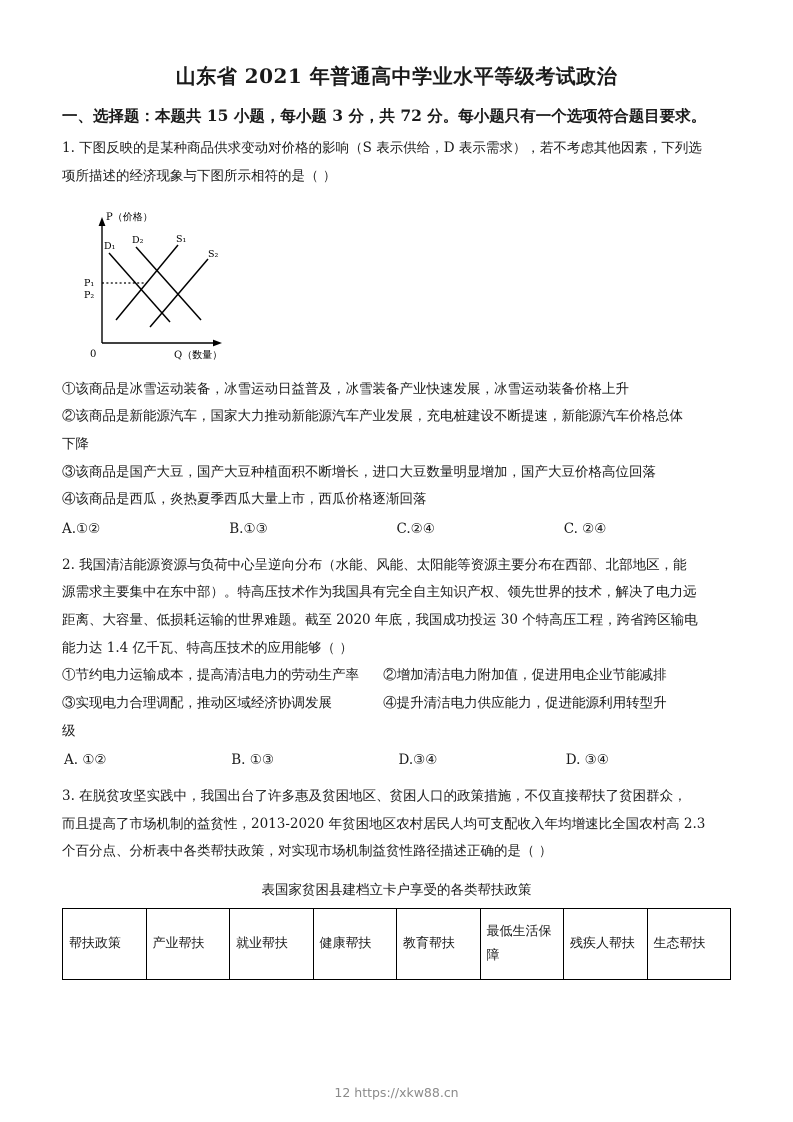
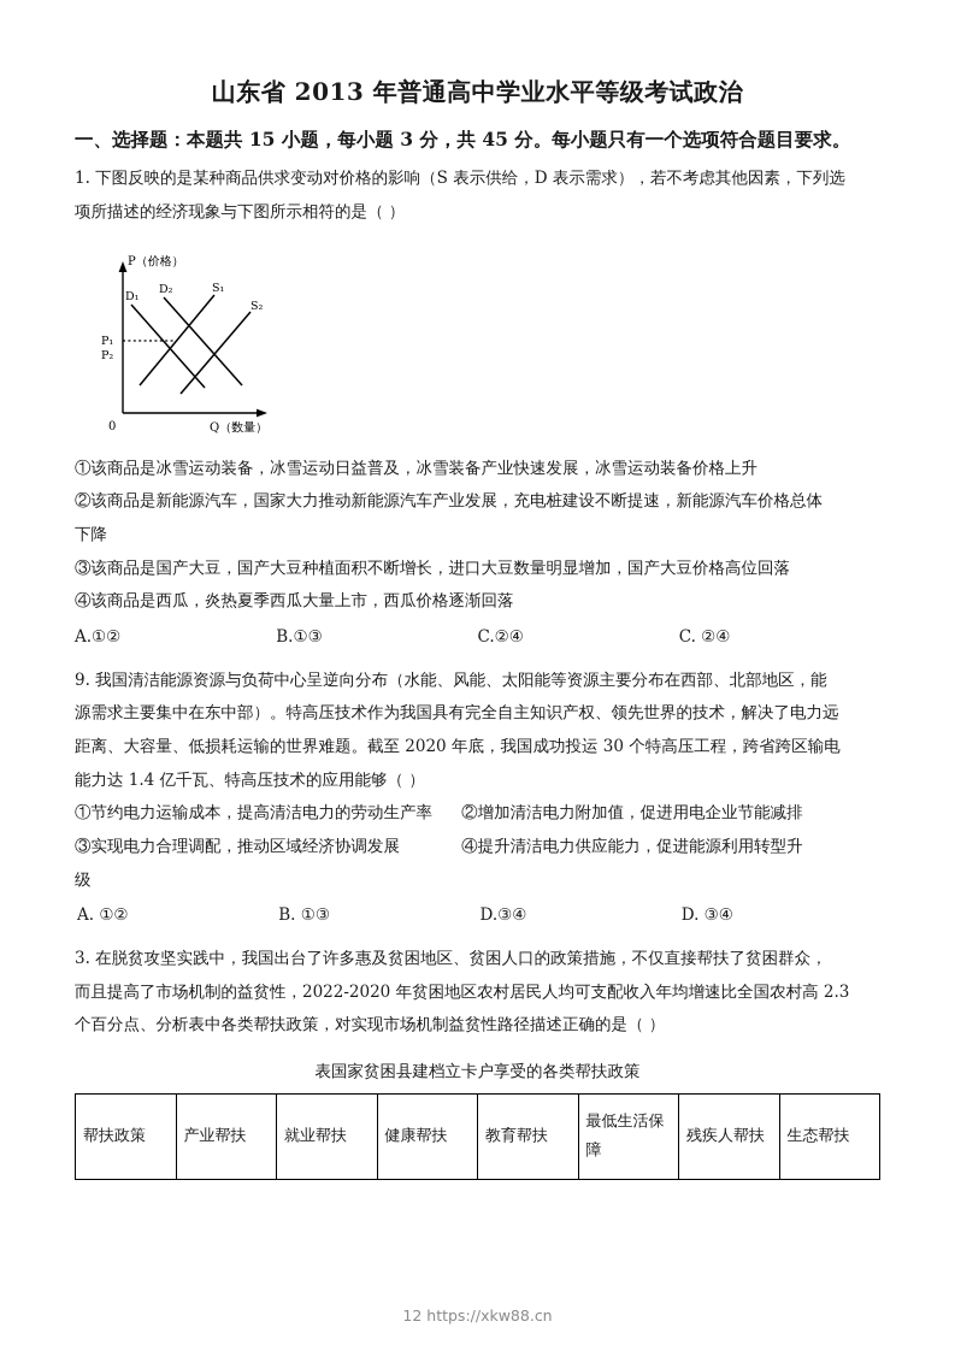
- 山东省 2021 年普通高中学业水平等级考试政治
+ 山东省 2013 年普通高中学业水平等级考试政治
- 一、选择题：本题共 15 小题，每小题 3 分，共 72 分。每小题只有一个选项符合题目要求。
+ 一、选择题：本题共 15 小题，每小题 3 分，共 45 分。每小题只有一个选项符合题目要求。
  1. 下图反映的是某种商品供求变动对价格的影响（S 表示供给，D 表示需求），若不考虑其他因素，下列选
  项所描述的经济现象与下图所示相符的是（ ）
  P（价格）
  Q（数量）
  0
  P₁
  P₂
  D₁
  D₂
  S₁
  S₂
  ①该商品是冰雪运动装备，冰雪运动日益普及，冰雪装备产业快速发展，冰雪运动装备价格上升
  ②该商品是新能源汽车，国家大力推动新能源汽车产业发展，充电桩建设不断提速，新能源汽车价格总体
  下降
  ③该商品是国产大豆，国产大豆种植面积不断增长，进口大豆数量明显增加，国产大豆价格高位回落
  ④该商品是西瓜，炎热夏季西瓜大量上市，西瓜价格逐渐回落
  A.①②
  B.①③
  C.②④
  C. ②④
- 2. 我国清洁能源资源与负荷中心呈逆向分布（水能、风能、太阳能等资源主要分布在西部、北部地区，能
+ 9. 我国清洁能源资源与负荷中心呈逆向分布（水能、风能、太阳能等资源主要分布在西部、北部地区，能
  源需求主要集中在东中部）。特高压技术作为我国具有完全自主知识产权、领先世界的技术，解决了电力远
  距离、大容量、低损耗运输的世界难题。截至 2020 年底，我国成功投运 30 个特高压工程，跨省跨区输电
  能力达 1.4 亿千瓦、特高压技术的应用能够（ ）
  ①节约电力运输成本，提高清洁电力的劳动生产率
  ②增加清洁电力附加值，促进用电企业节能减排
  ③实现电力合理调配，推动区域经济协调发展
  ④提升清洁电力供应能力，促进能源利用转型升
  级
  A. ①②
  B. ①③
  D.③④
  D. ③④
  3. 在脱贫攻坚实践中，我国出台了许多惠及贫困地区、贫困人口的政策措施，不仅直接帮扶了贫困群众，
- 而且提高了市场机制的益贫性，2013-2020 年贫困地区农村居民人均可支配收入年均增速比全国农村高 2.3
+ 而且提高了市场机制的益贫性，2022-2020 年贫困地区农村居民人均可支配收入年均增速比全国农村高 2.3
  个百分点、分析表中各类帮扶政策，对实现市场机制益贫性路径描述正确的是（ ）
  表国家贫困县建档立卡户享受的各类帮扶政策
  帮扶政策	产业帮扶	就业帮扶	健康帮扶	教育帮扶	最低生活保障	残疾人帮扶	生态帮扶
  12 https://xkw88.cn
